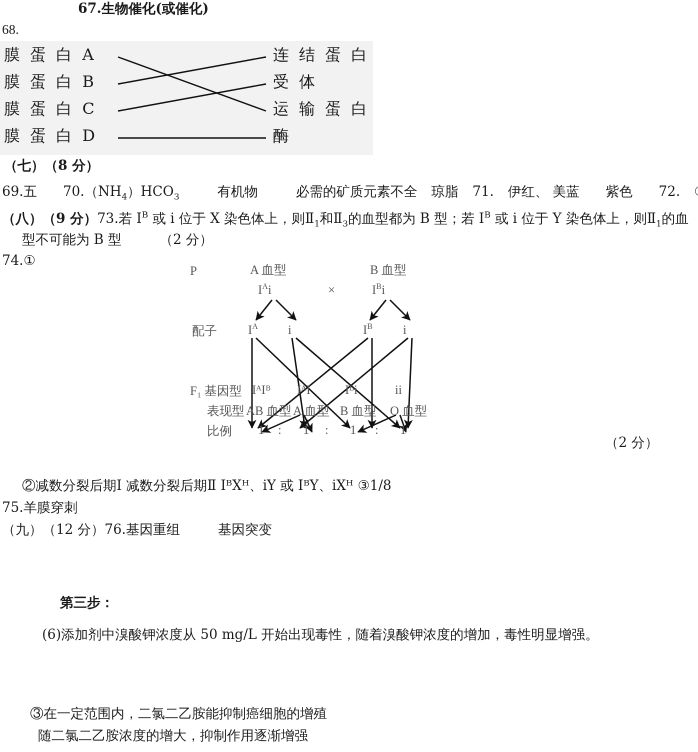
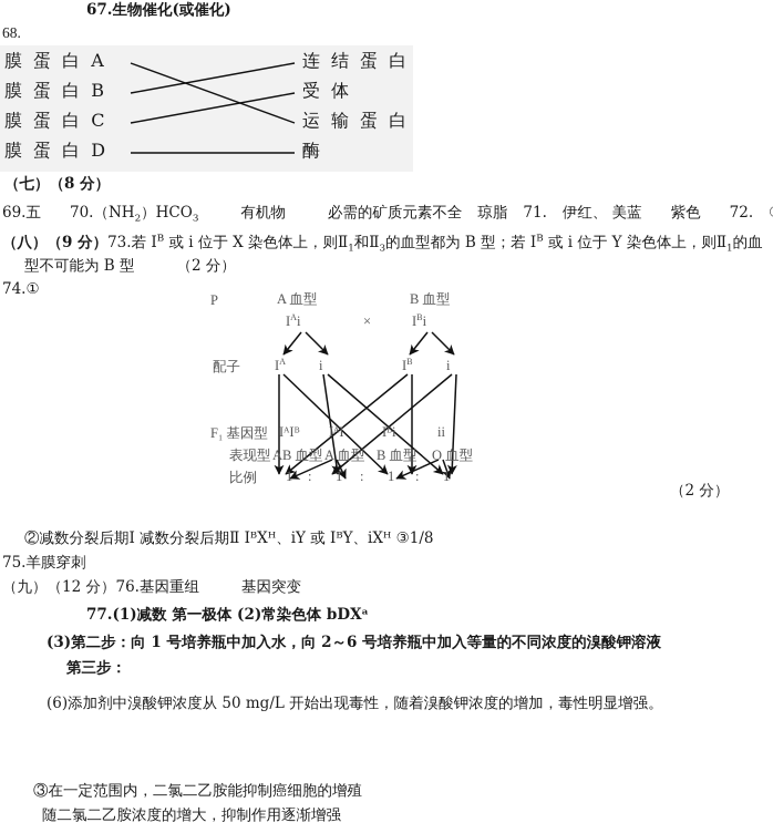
  67.生物催化(或催化)
  68.
  膜 蛋 白 A
  膜 蛋 白 B
  膜 蛋 白 C
  膜 蛋 白 D
  连 结 蛋 白
  受 体
  运 输 蛋 白
  酶
  （七）（8 分）
- 69.五 70.（NH4）HCO3有机物 必需的矿质元素不全 琼脂 71. 伊红、 美蓝 紫色 72.
+ 69.五 70.（NH2）HCO3有机物 必需的矿质元素不全 琼脂 71. 伊红、 美蓝 紫色 72.
  （八）（9 分）73.若 IB 或 i 位于 X 染色体上，则Ⅱ1和Ⅱ3的血型都为 B 型；若 IB 或 i 位于 Y 染色体上，则Ⅱ1的血
  型不可能为 B 型 （2 分）
  74.①
  P
  A 血型
  B 血型
  IAi
  ×
  IBi
  配子
  IA
  i
  IB
  i
  F₁ 基因型
  IᴬIᴮ
  IᴬI
  Iᴮi
  ii
  表现型
  AB 血型
  A 血型
  B 血型
  O 血型
  比例
  1
  :
  1
  :
  1
  :
  1
  （2 分）
  ②减数分裂后期Ⅰ 减数分裂后期Ⅱ IᴮXᴴ、iY 或 IᴮY、iXᴴ ③1/8
  75.羊膜穿刺
  （九）（12 分）76.基因重组 基因突变
+ 77.(1)减数 第一极体 (2)常染色体 bDXᵃ
+ (3)第二步：向 1 号培养瓶中加入水，向 2～6 号培养瓶中加入等量的不同浓度的溴酸钾溶液
  第三步：
  (6)添加剂中溴酸钾浓度从 50 mg/L 开始出现毒性，随着溴酸钾浓度的增加，毒性明显增强。
  ③在一定范围内，二氯二乙胺能抑制癌细胞的增殖
  随二氯二乙胺浓度的增大，抑制作用逐渐增强
